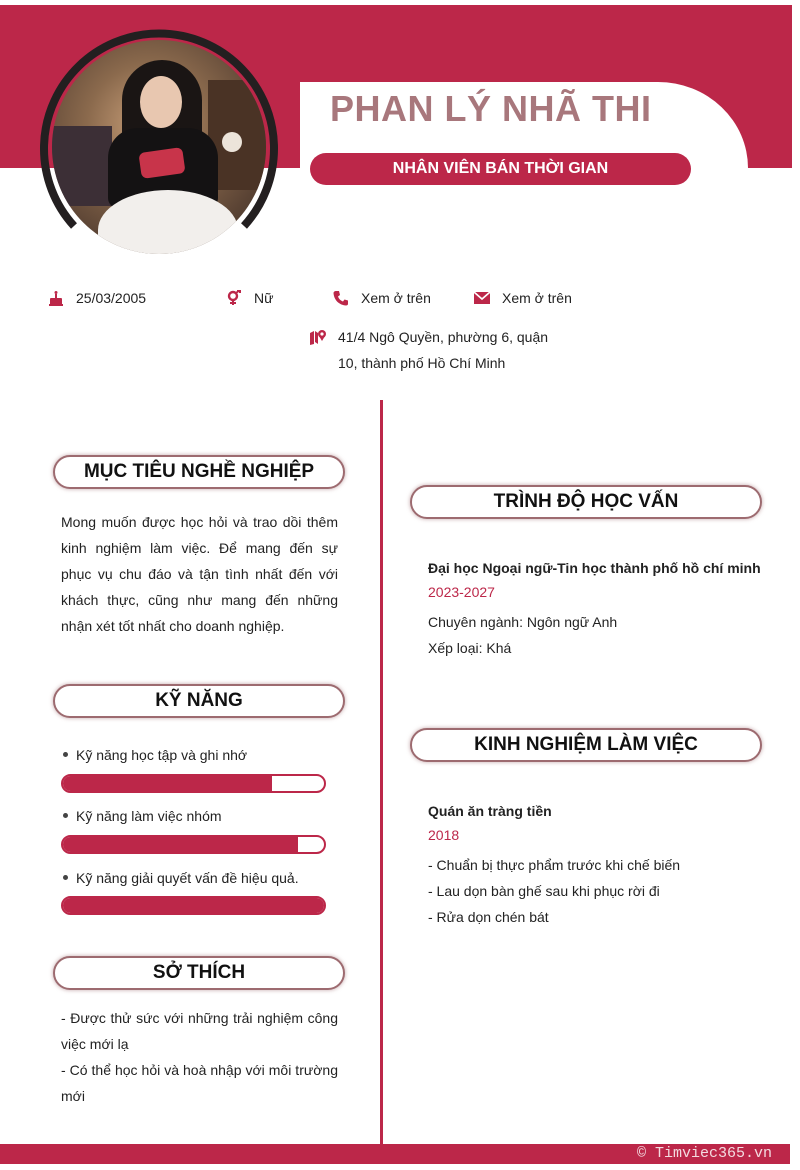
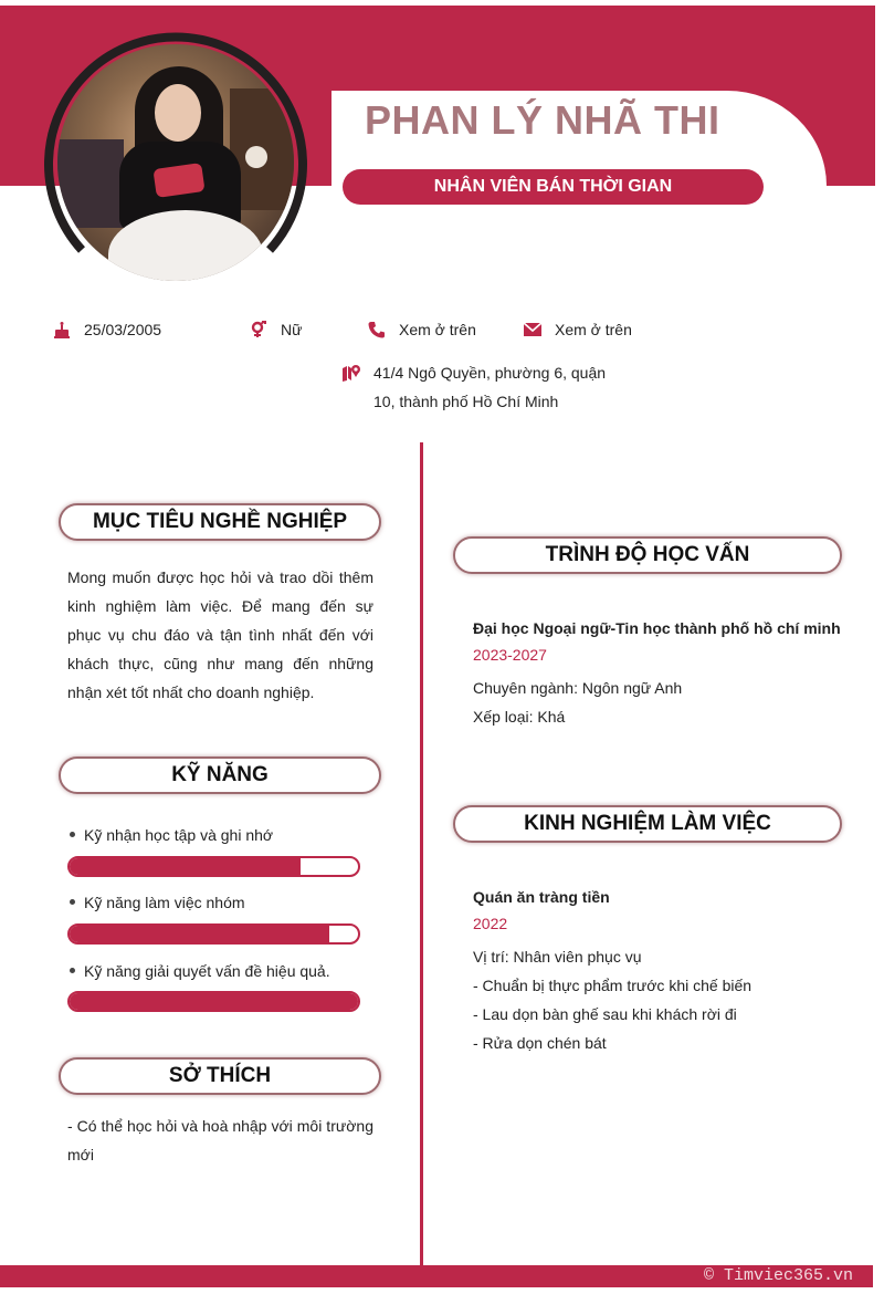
  PHAN LÝ NHÃ THI
  NHÂN VIÊN BÁN THỜI GIAN
  25/03/2005
  Nữ
  Xem ở trên
  Xem ở trên
  41/4 Ngô Quyền, phường 6, quận
  10, thành phố Hồ Chí Minh
  MỤC TIÊU NGHỀ NGHIỆP
  Mong muốn được học hỏi và trao dồi thêm kinh nghiệm làm việc. Để mang đến sự phục vụ chu đáo và tận tình nhất đến với khách thực, cũng như mang đến những nhận xét tốt nhất cho doanh nghiệp.
  KỸ NĂNG
- Kỹ năng học tập và ghi nhớ
+ Kỹ nhận học tập và ghi nhớ
  Kỹ năng làm việc nhóm
  Kỹ năng giải quyết vấn đề hiệu quả.
  SỞ THÍCH
- - Được thử sức với những trải nghiệm công việc mới lạ
  - Có thể học hỏi và hoà nhập với môi trường mới
  TRÌNH ĐỘ HỌC VẤN
  Đại học Ngoại ngữ-Tin học thành phố hồ chí minh
  2023-2027
  Chuyên ngành: Ngôn ngữ Anh
  Xếp loại: Khá
  KINH NGHIỆM LÀM VIỆC
  Quán ăn tràng tiền
- 2018
+ 2022
+ Vị trí: Nhân viên phục vụ
  - Chuẩn bị thực phẩm trước khi chế biến
- - Lau dọn bàn ghế sau khi phục rời đi
+ - Lau dọn bàn ghế sau khi khách rời đi
  - Rửa dọn chén bát
  © Timviec365.vn
